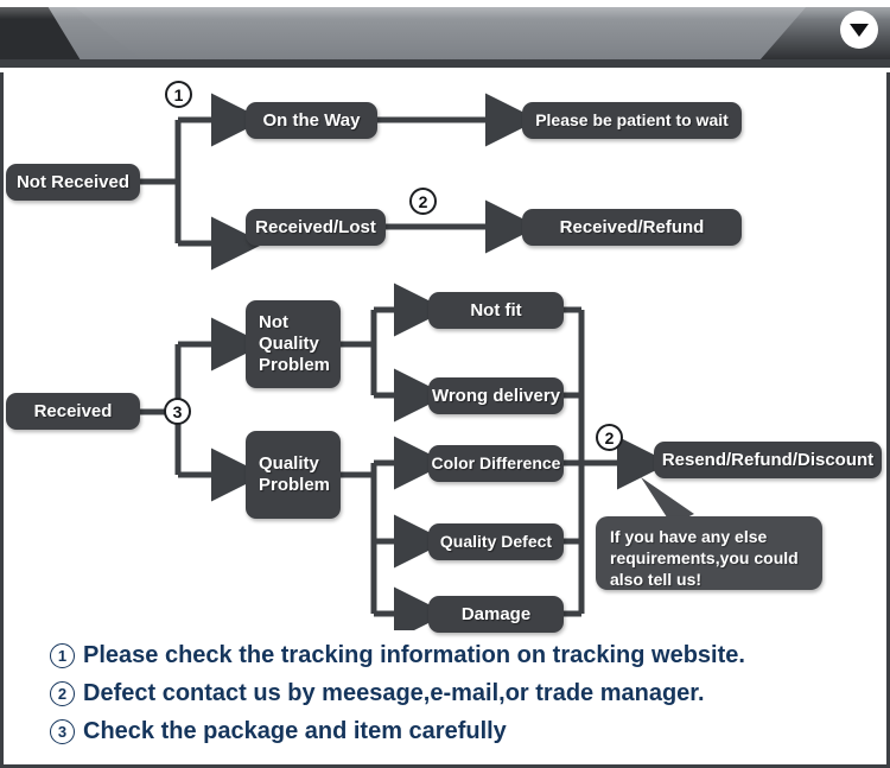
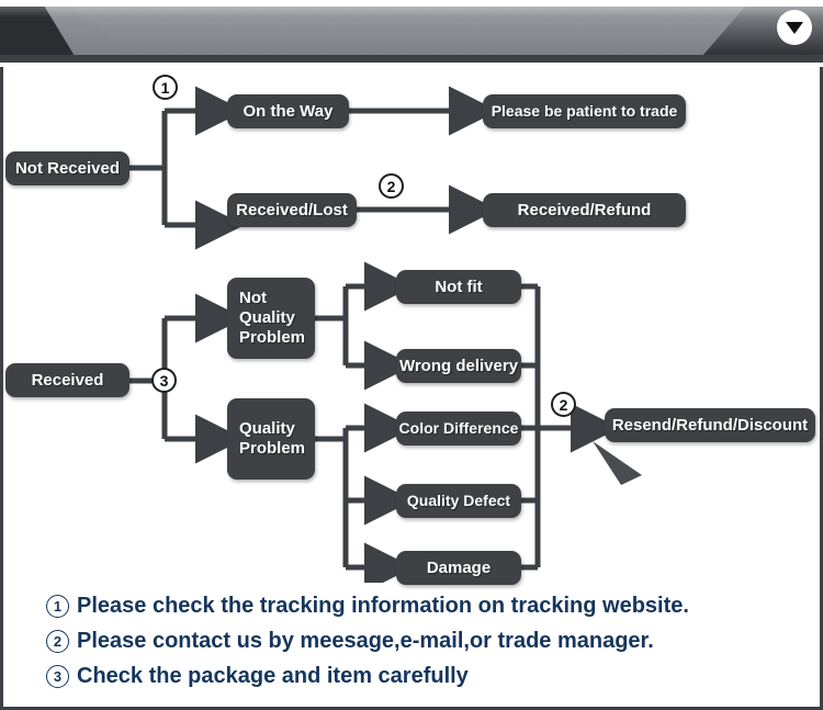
  Not Received
  On the Way
- Please be patient to wait
+ Please be patient to trade
  Received/Lost
  Received/Refund
  Received
  Not
  Quality
  Problem
  Quality
  Problem
  Not fit
  Wrong delivery
  Color Difference
  Quality Defect
  Damage
  Resend/Refund/Discount
  1
  2
  3
  2
- If you have any else requirements,you could also tell us!
  1
  Please check the tracking information on tracking website.
  2
- Defect contact us by meesage,e-mail,or trade manager.
+ Please contact us by meesage,e-mail,or trade manager.
  3
  Check the package and item carefully
